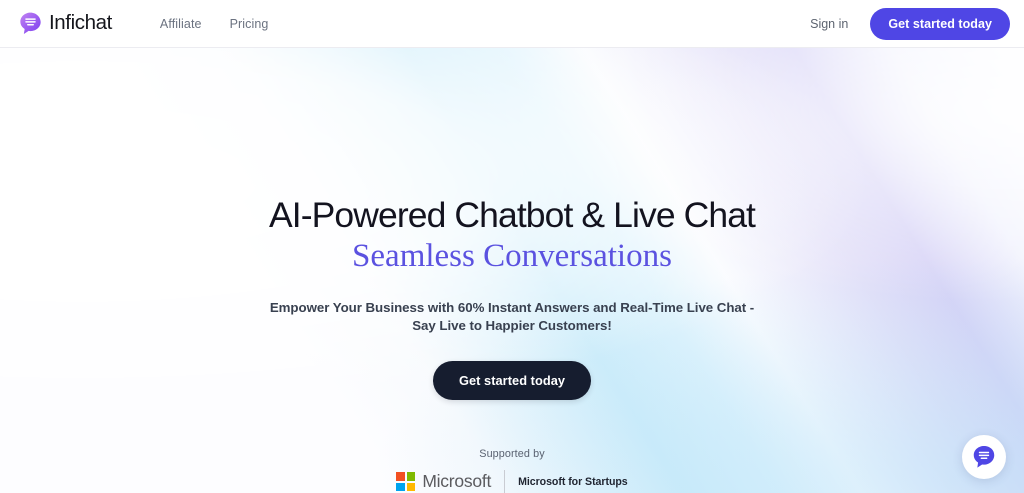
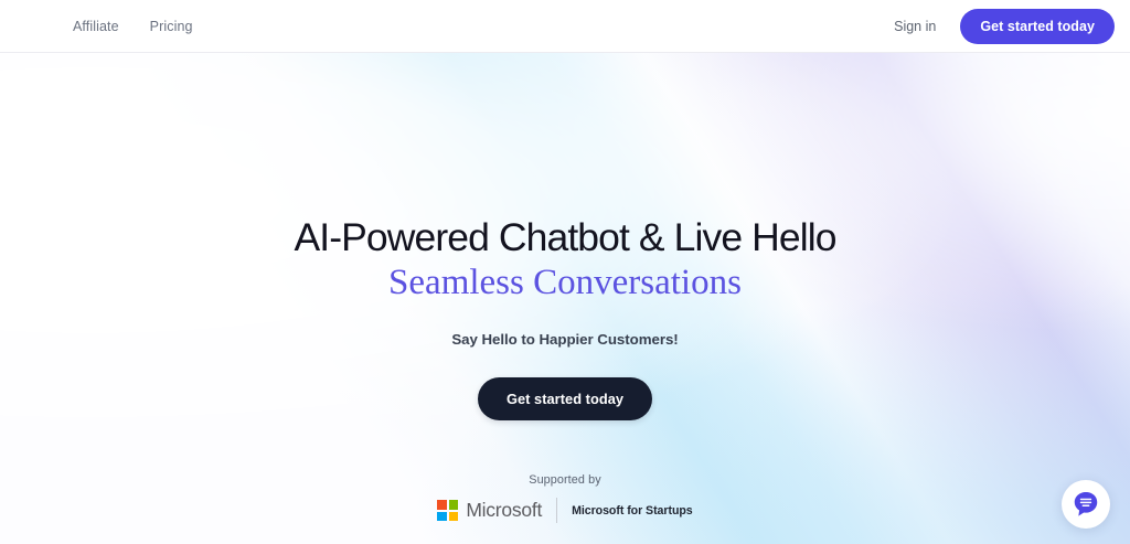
- Infichat
  Affiliate
  Pricing
  Sign in
  Get started today
- AI-Powered Chatbot & Live Chat
+ AI-Powered Chatbot & Live Hello
  Seamless Conversations
- Empower Your Business with 60% Instant Answers and Real-Time Live Chat -
- Say Live to Happier Customers!
+ Say Hello to Happier Customers!
  Get started today
  Supported by
  Microsoft
  Microsoft for Startups
